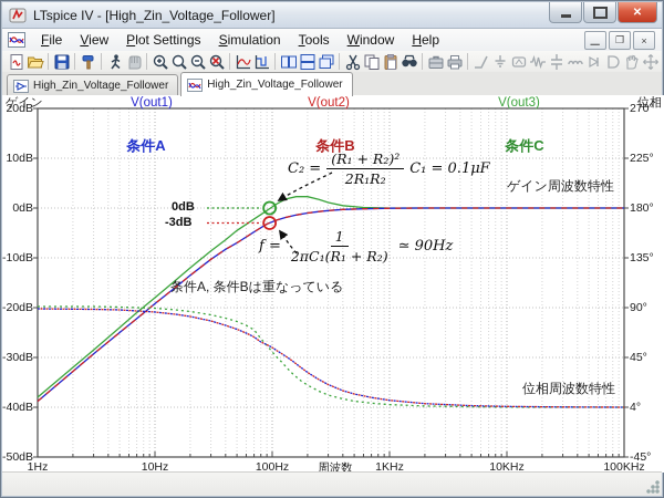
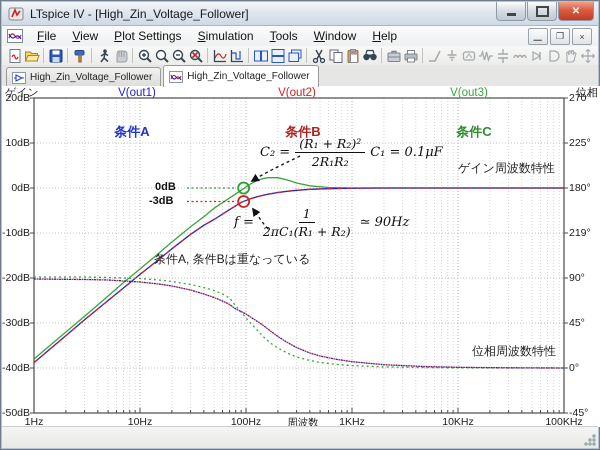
  LTspice IV - [High_Zin_Voltage_Follower]
  ✕
  File
  View
  Plot Settings
  Simulation
  Tools
  Window
  Help
  ▁
  ❐
  ×
  High_Zin_Voltage_Follower
  High_Zin_Voltage_Follower
  ゲイン
  位相
  V(out1)
  V(out2)
  V(out3)
  条件A
  条件B
  条件C
  ゲイン周波数特性
  位相周波数特性
  条件A, 条件Bは重なっている
  0dB
  -3dB
  C₂ =
  (R₁ + R₂)²
  2R₁R₂
  C₁ = 0.1μF
  f =
  1
  2πC₁(R₁ + R₂)
  ≃ 90Hz
  20dB
  10dB
  0dB
  -10dB
  -20dB
  -30dB
  -40dB
  -50dB
  270°
  225°
  180°
- 135°
+ 219°
  90°
  45°
- 4°
+ 0°
  -45°
  1Hz
  10Hz
  100Hz
  1KHz
  10KHz
  100KHz
  周波数
